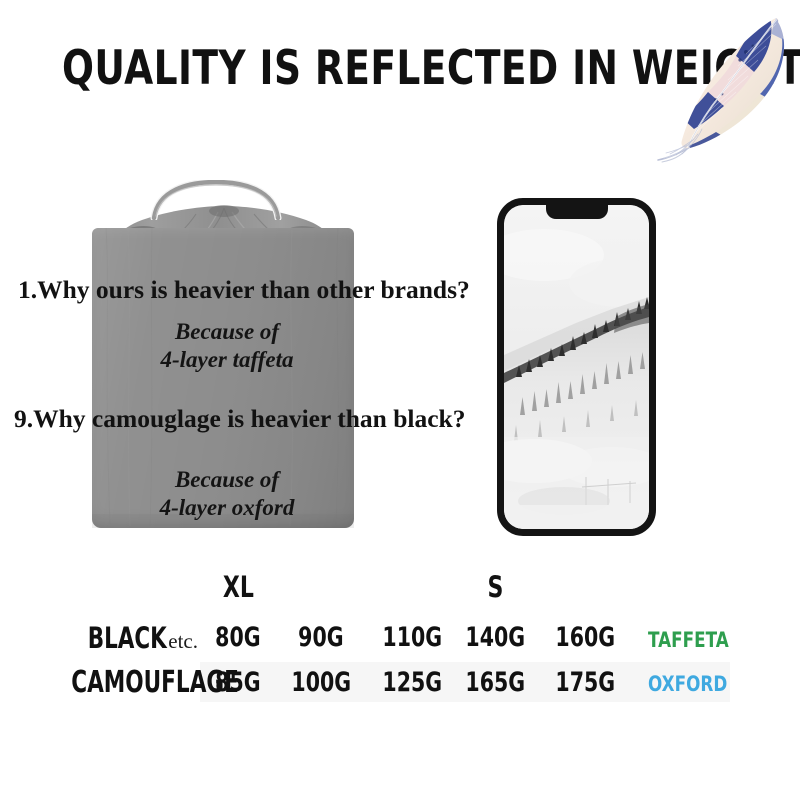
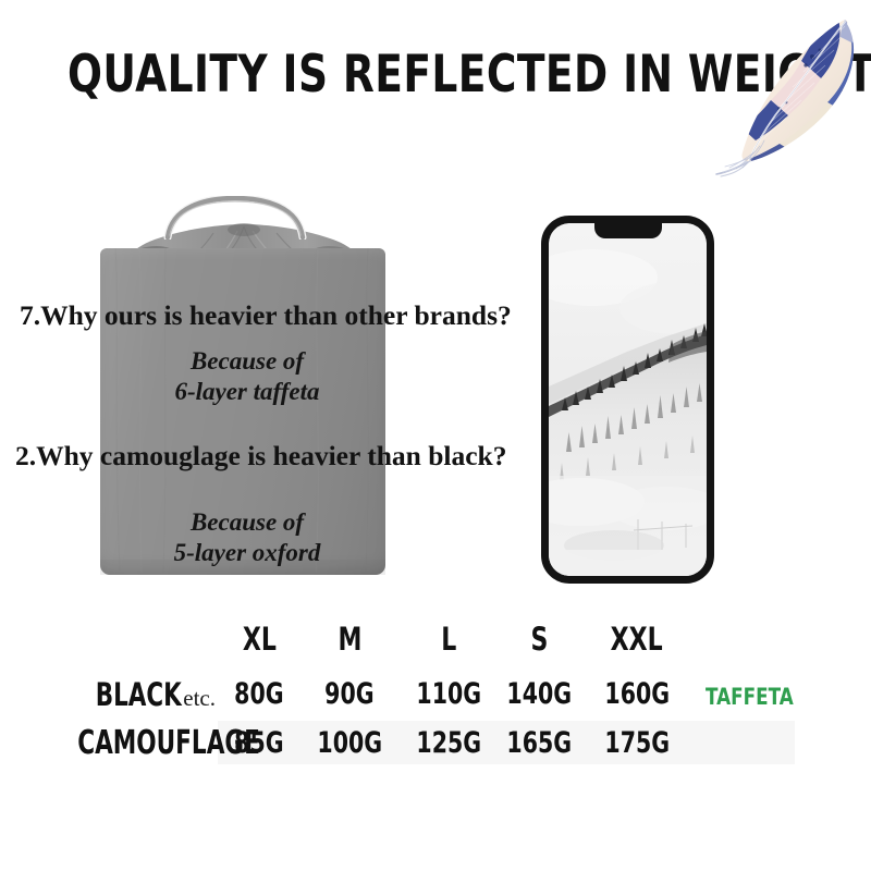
  QUALITY IS REFLECTED IN
- 1.Why ours is heavier than other brands?
+ 7.Why ours is heavier than other brands?
  Because of
- 4-layer taffeta
+ 6-layer taffeta
- 9.Why camouglage is heavier than black?
+ 2.Why camouglage is heavier than black?
  Because of
- 4-layer oxford
+ 5-layer oxford
  XL
+ M
+ L
  S
+ XXL
  BLACKetc.
  80G
  90G
  110G
  140G
  160G
  CAMOUFLAGE
  85G
  100G
  125G
  165G
  175G
  TAFFETA
- OXFORD
